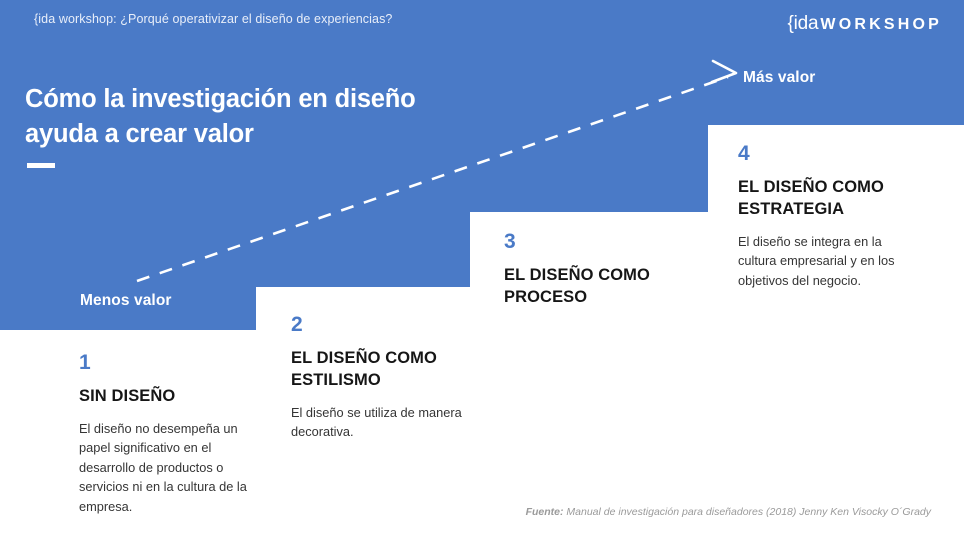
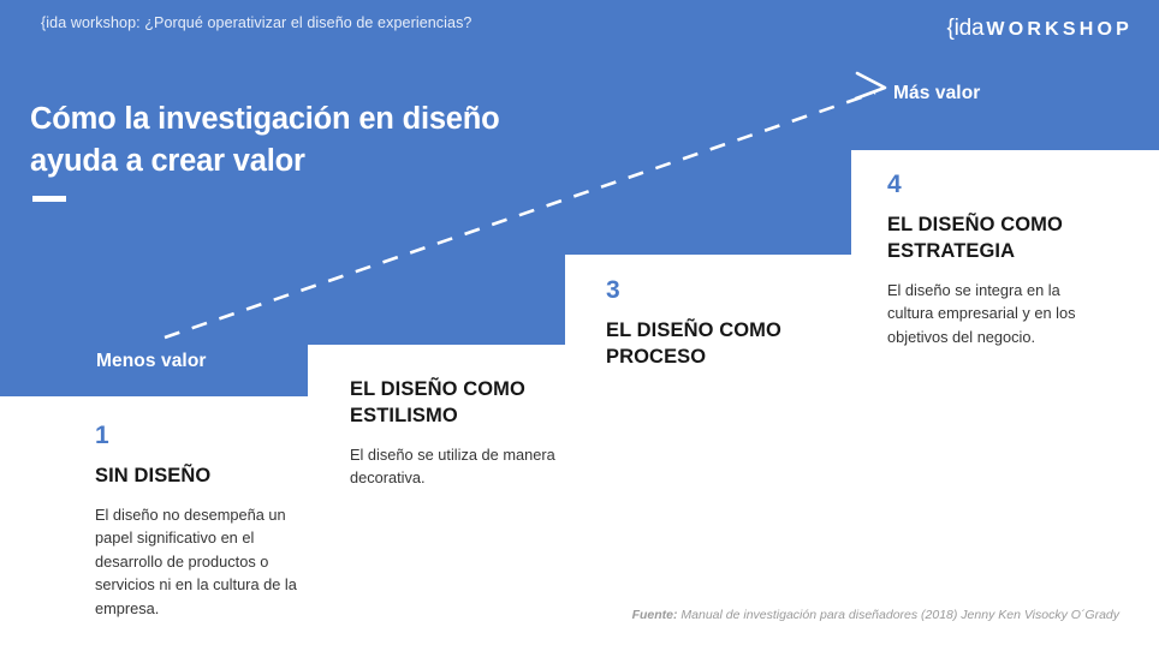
  {ida workshop: ¿Porqué operativizar el diseño de experiencias?
  {ida
  WORKSHOP
  Cómo la investigación en diseño ayuda a crear valor
  Menos valor
  Más valor
  1
  SIN DISEÑO
  El diseño no desempeña un papel significativo en el desarrollo de productos o servicios ni en la cultura de la empresa.
- 2
  EL DISEÑO COMO ESTILISMO
  El diseño se utiliza de manera decorativa.
  3
  EL DISEÑO COMO PROCESO
  4
  EL DISEÑO COMO ESTRATEGIA
  El diseño se integra en la cultura empresarial y en los objetivos del negocio.
  Fuente: Manual de investigación para diseñadores (2018) Jenny Ken Visocky O´Grady
